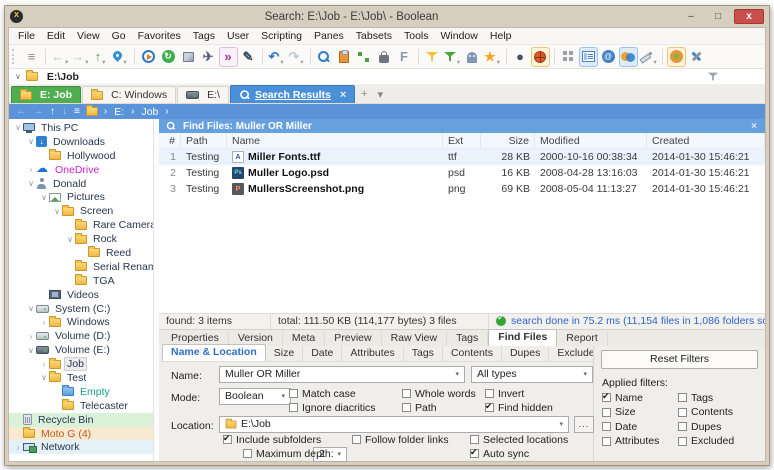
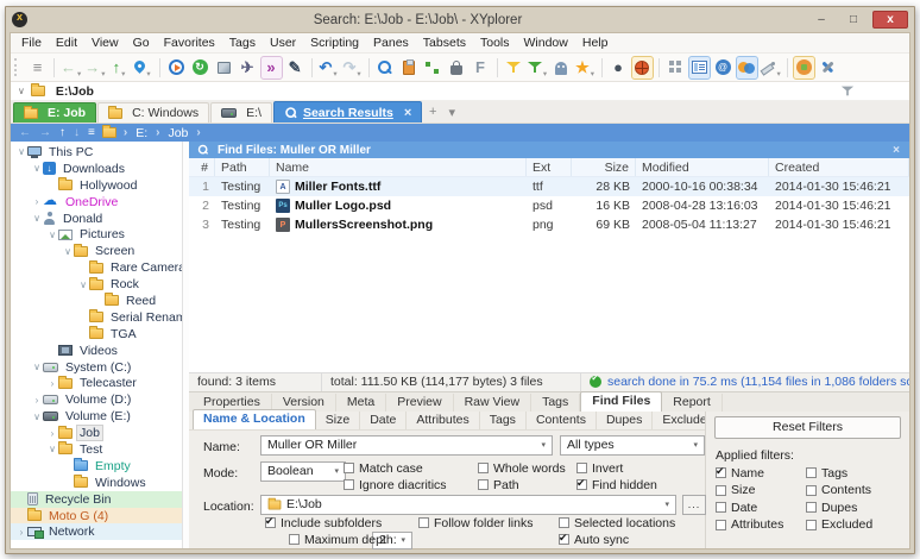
- Search: E:\Job - E:\Job\ - Boolean
+ Search: E:\Job - E:\Job\ - XYplorer
  –
  □
  x
  File
  Edit
  View
  Go
  Favorites
  Tags
  User
  Scripting
  Panes
  Tabsets
  Tools
  Window
  Help
  ≡
  ←
  →
  ↑
  ✈
  »
  ✎
  ↶
  ↷
  F
  ★
  ●
  ∨
  E:\Job
  E: Job
  C: Windows
  E:\
  Search Results
  ×
  +
  ▾
  ←
  →
  ↑
  ↓
  ≡
  ›
  E:
  ›
  Job
  ›
  ∨
  This PC
  ∨
  Downloads
  Hollywood
  ›
  OneDrive
  ∨
  Donald
  ∨
  Pictures
  ∨
  Screen
  Rare Camer
  ∨
  Rock
  Reed
  Serial Renam
  TGA
  Videos
  ∨
  System (C:)
  ›
- Windows
+ Telecaster
  ›
  Volume (D:)
  ∨
  Volume (E:)
  ›
  Job
  ∨
  Test
  Empty
- Telecaster
+ Windows
  Recycle Bin
  Moto G (4)
  ›
  Network
  Find Files: Muller OR Miller
  ×
  #
  Path
  Name
  Ext
  Size
  Modified
  Created
  1
  Testing
  Miller Fonts.ttf
  ttf
  28 KB
  2000-10-16 00:38:34
  2014-01-30 15:46:21
  2
  Testing
  Muller Logo.psd
  psd
  16 KB
  2008-04-28 13:16:03
  2014-01-30 15:46:21
  3
  Testing
  MullersScreenshot.png
  png
  69 KB
  2008-05-04 11:13:27
  2014-01-30 15:46:21
  found: 3 items
  total: 111.50 KB (114,177 bytes) 3 files
  search done in 75.2 ms (11,154 files in 1,086 folders sc
  Properties
  Version
  Meta
  Preview
  Raw View
  Tags
  Find Files
  Report
  Name & Location
  Size
  Date
  Attributes
  Tags
  Contents
  Dupes
  Exclude
  Name:
  Muller OR Miller
  All types
  Mode:
  Boolean
  Location:
  E:\Job
  ...
  2
  Match case
  Ignore diacritics
  Whole words
  Path
  Invert
  Find hidden
  Include subfolders
  Follow folder links
  Selected locations
  Maximum depth:
  Auto sync
  Reset Filters
  Applied filters:
  Name
  Tags
  Size
  Contents
  Date
  Dupes
  Attributes
  Excluded
